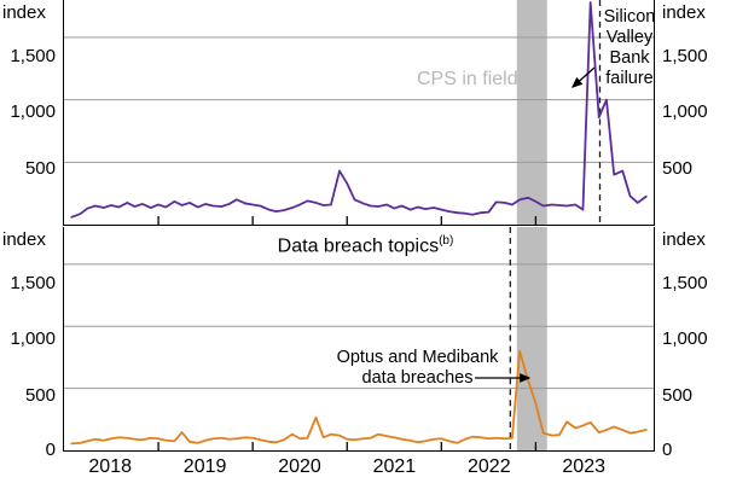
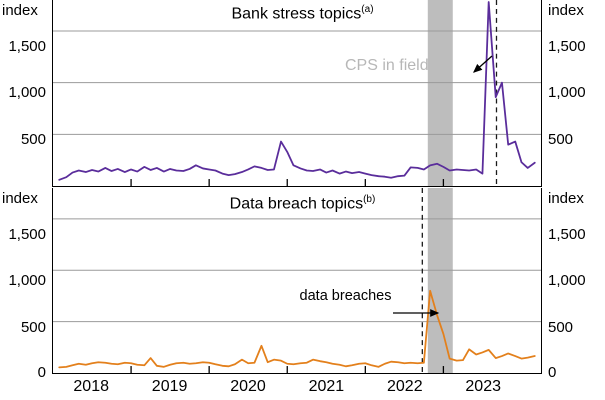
+ Bank stress topics(a)
  CPS in field
- Silicon
- Valley
- Bank
- failure
  index
  index
  1,500
  1,000
  500
  1,500
  1,000
  500
  Data breach topics(b)
- Optus and Medibank
  data breaches
  index
  index
  1,500
  1,000
  500
  0
  1,500
  1,000
  500
  0
  2018
  2019
  2020
  2021
  2022
  2023
